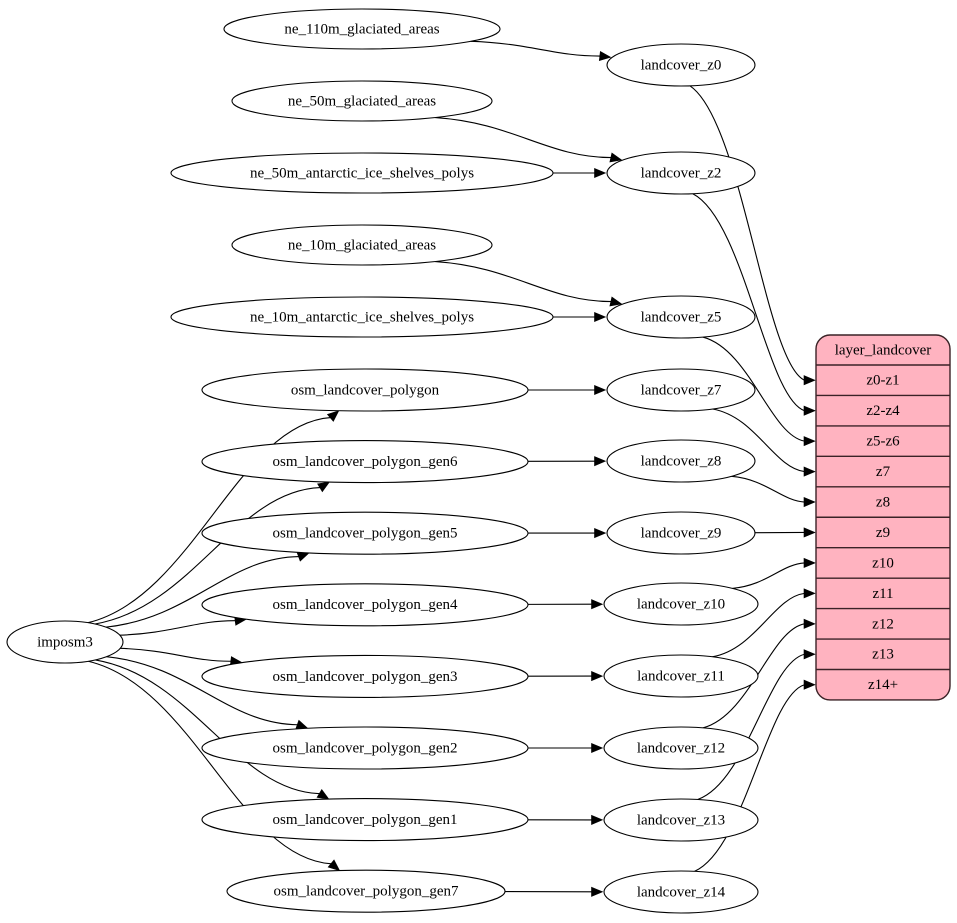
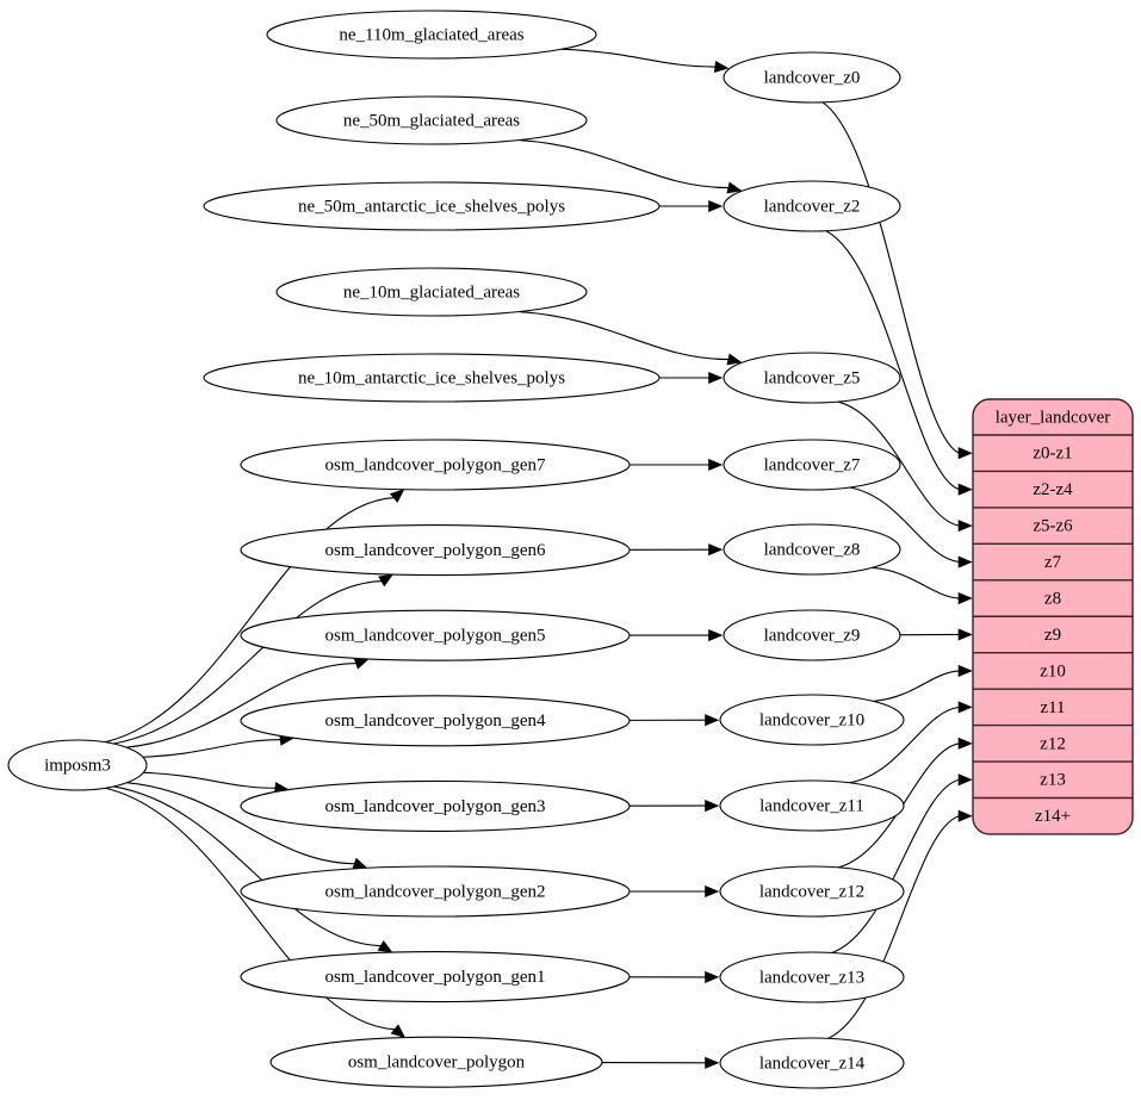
  ne_110m_glaciated_areas
  ne_50m_glaciated_areas
  ne_50m_antarctic_ice_shelves_polys
  ne_10m_glaciated_areas
  ne_10m_antarctic_ice_shelves_polys
  imposm3
- osm_landcover_polygon
+ osm_landcover_polygon_gen7
  osm_landcover_polygon_gen6
  osm_landcover_polygon_gen5
  osm_landcover_polygon_gen4
  osm_landcover_polygon_gen3
  osm_landcover_polygon_gen2
  osm_landcover_polygon_gen1
- osm_landcover_polygon_gen7
+ osm_landcover_polygon
  landcover_z0
  landcover_z2
  landcover_z5
  landcover_z7
  landcover_z8
  landcover_z9
  landcover_z10
  landcover_z11
  landcover_z12
  landcover_z13
  landcover_z14
  layer_landcover
  z0-z1
  z2-z4
  z5-z6
  z7
  z8
  z9
  z10
  z11
  z12
  z13
  z14+
